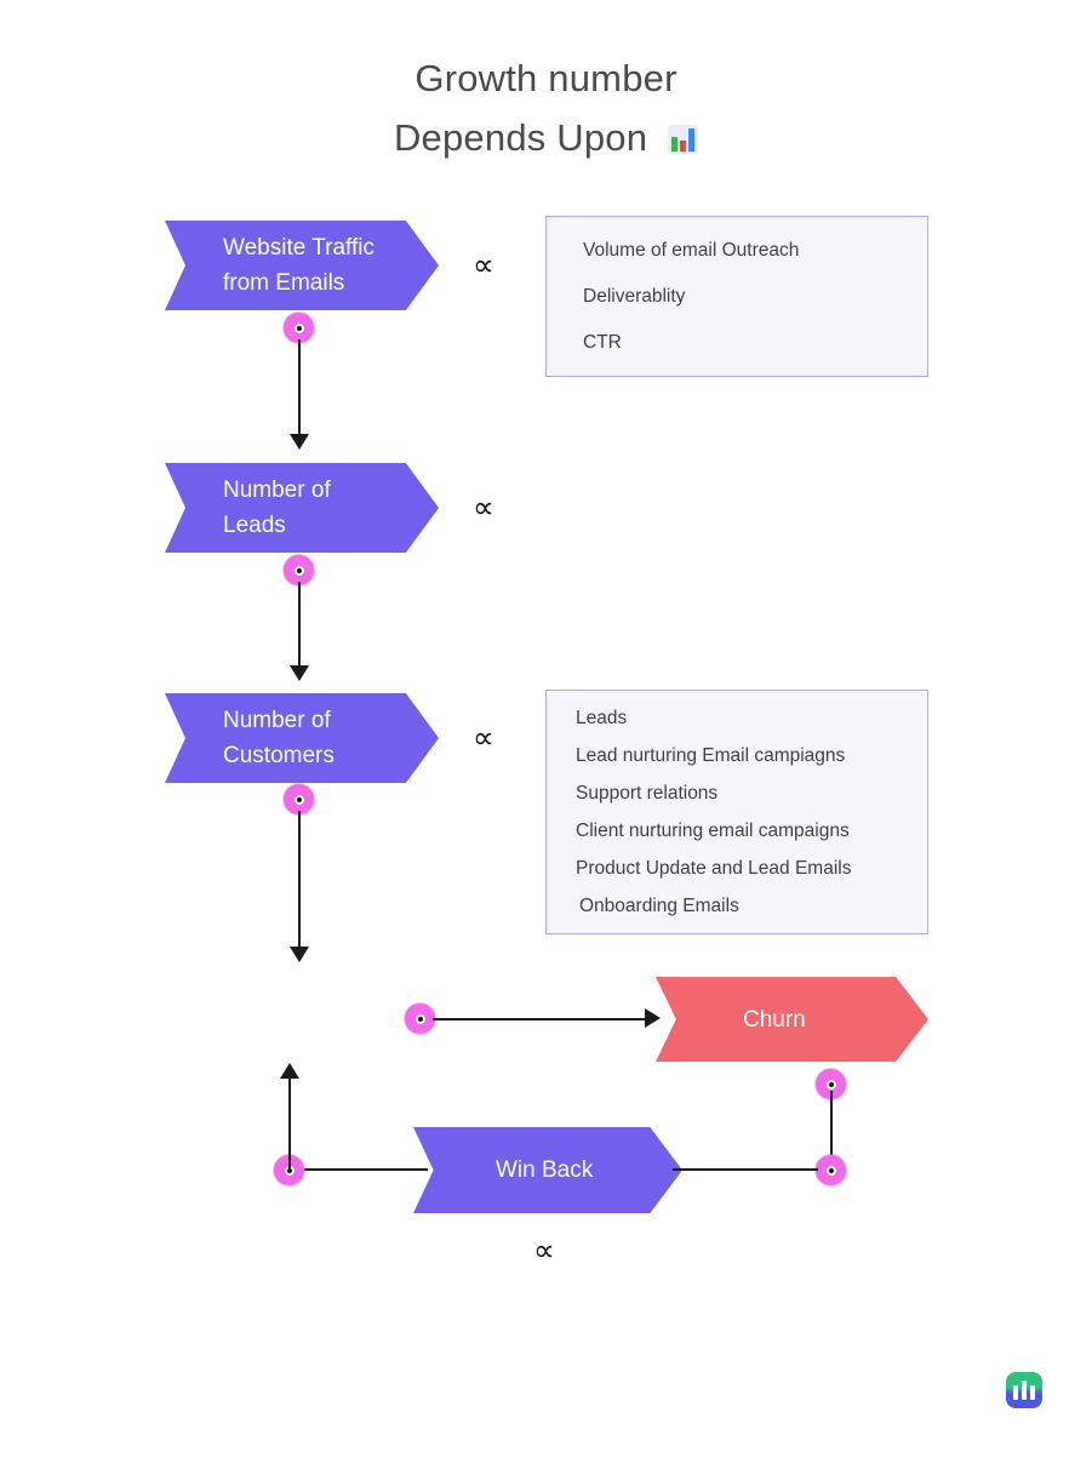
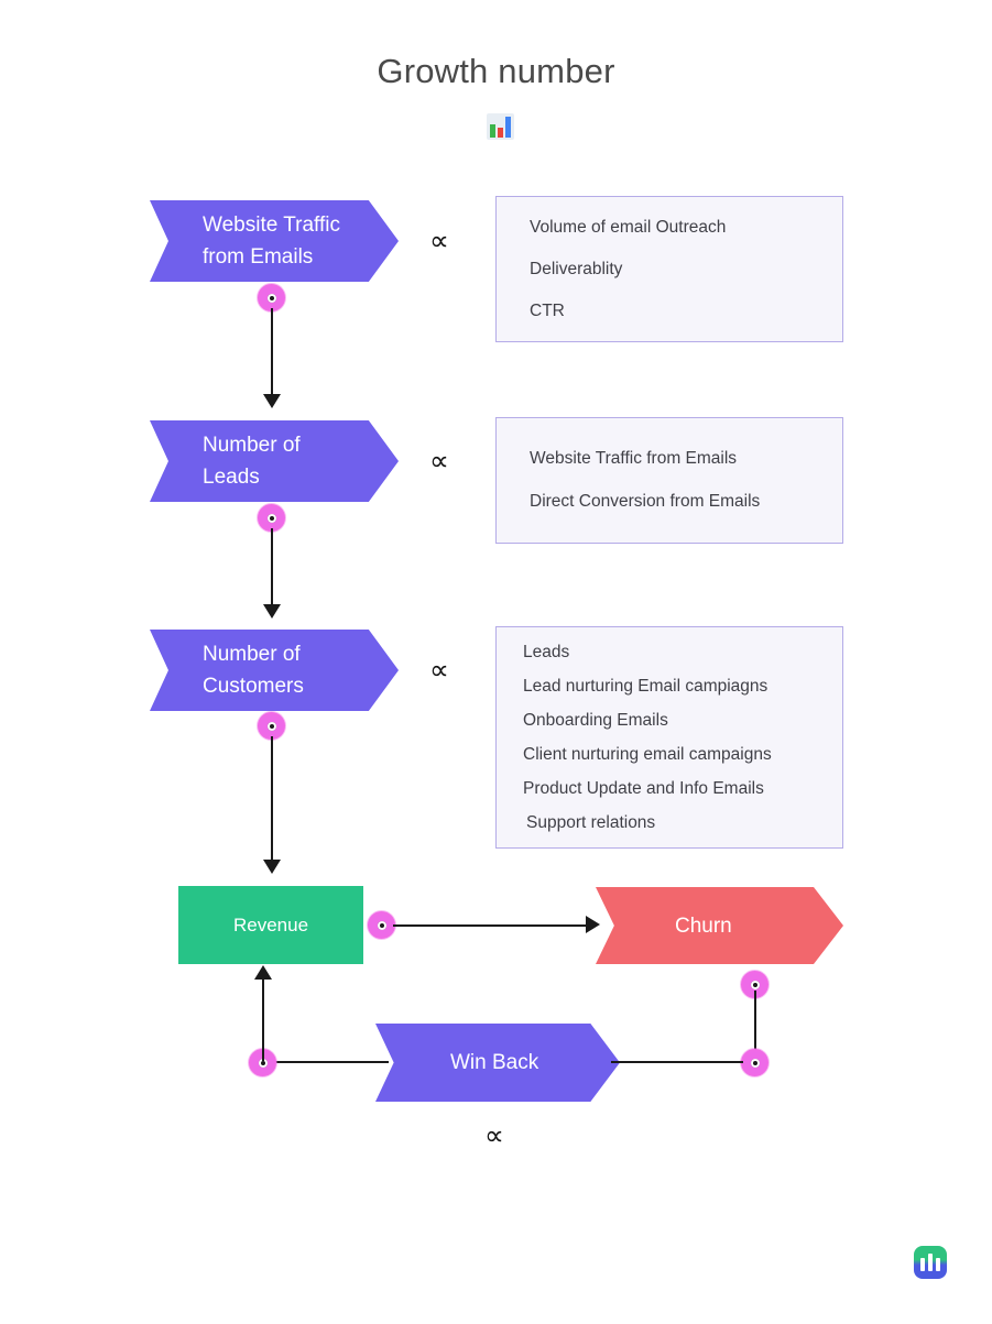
  Growth number
- Depends Upon
  Website Traffic
  from Emails
  ∝
  Volume of email Outreach
  Deliverablity
  CTR
  Number of
  Leads
  ∝
+ Website Traffic from Emails
+ Direct Conversion from Emails
  Number of
  Customers
  ∝
  Leads
  Lead nurturing Email campiagns
- Support relations
+ Onboarding Emails
  Client nurturing email campaigns
- Product Update and Lead Emails
+ Product Update and Info Emails
- Onboarding Emails
+ Support relations
+ Revenue
  Churn
  Win Back
  ∝
